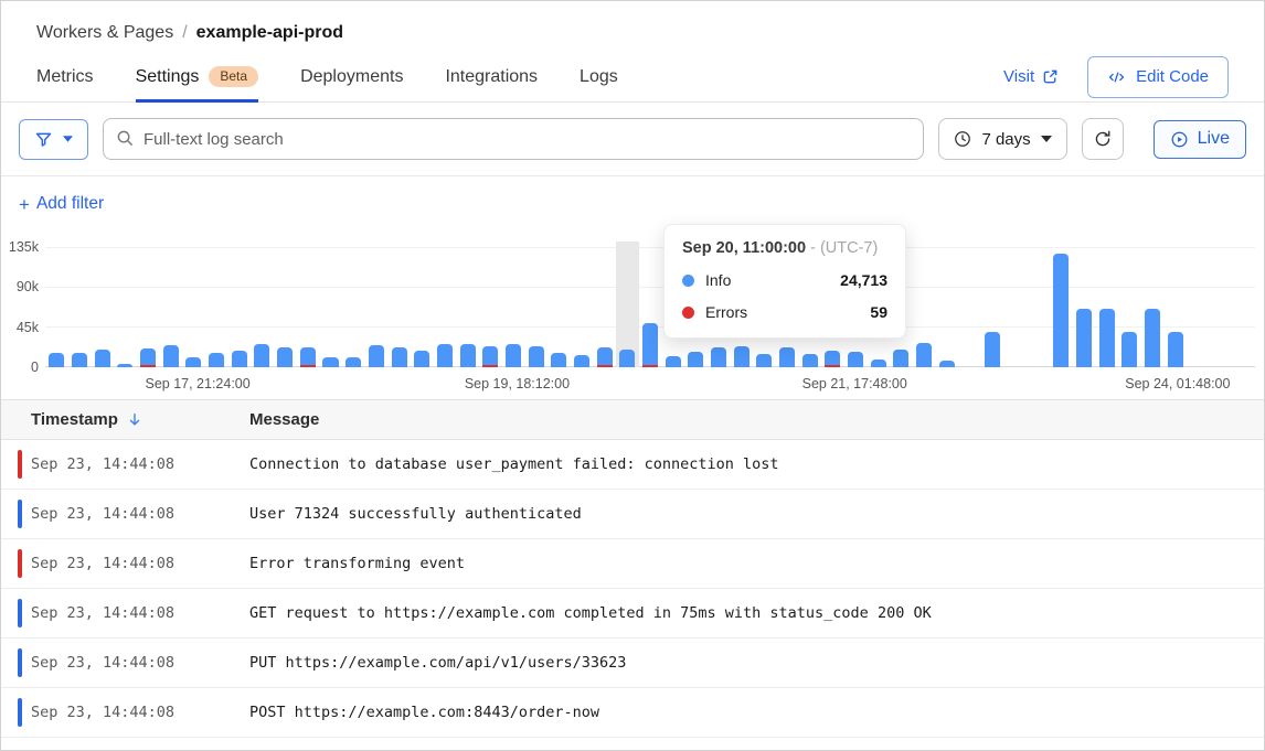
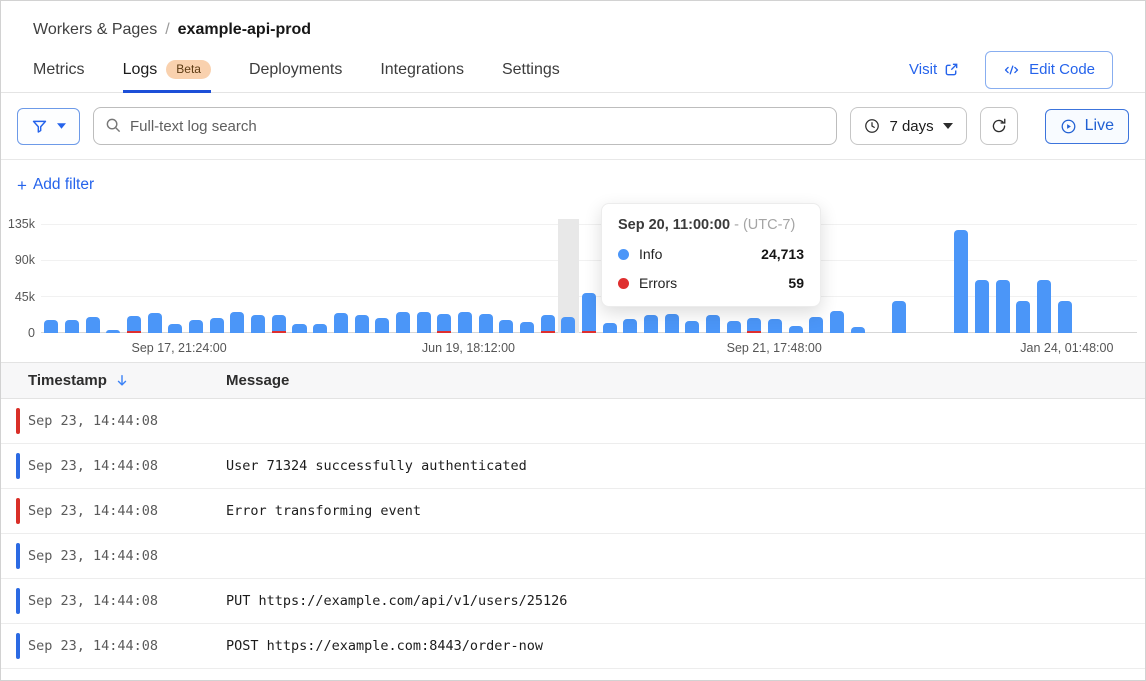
  Workers & Pages
  /
  example-api-prod
  Metrics
- Settings
+ Logs
  Beta
  Deployments
  Integrations
- Logs
+ Settings
  Visit
  Edit Code
  Full-text log search
  7 days
  Live
  +
  Add filter
  135k
  90k
  45k
  0
  Sep 17, 21:24:00
- Sep 19, 18:12:00
+ Jun 19, 18:12:00
  Sep 21, 17:48:00
- Sep 24, 01:48:00
+ Jan 24, 01:48:00
  Sep 20, 11:00:00 - (UTC-7)
  Info
  24,713
  Errors
  59
  Timestamp
  Message
  Sep 23, 14:44:08
- Connection to database user_payment failed: connection lost
  Sep 23, 14:44:08
  User 71324 successfully authenticated
  Sep 23, 14:44:08
  Error transforming event
  Sep 23, 14:44:08
- GET request to https://example.com completed in 75ms with status_code 200 OK
  Sep 23, 14:44:08
- PUT https://example.com/api/v1/users/33623
+ PUT https://example.com/api/v1/users/25126
  Sep 23, 14:44:08
  POST https://example.com:8443/order-now
